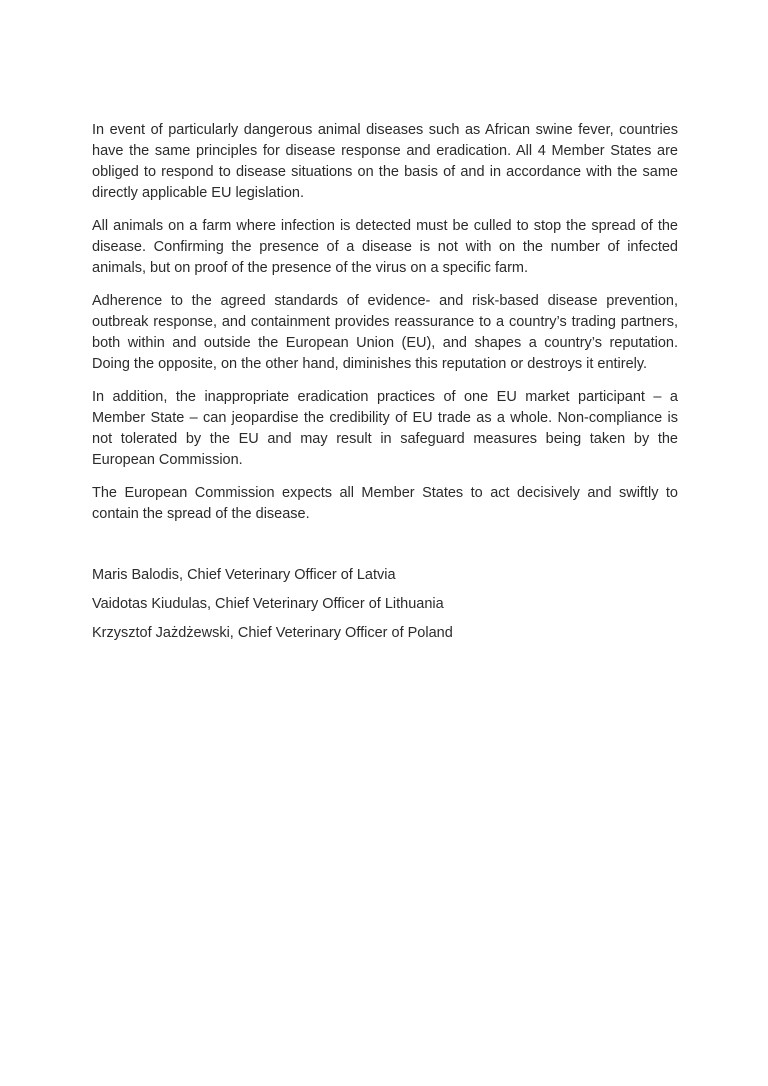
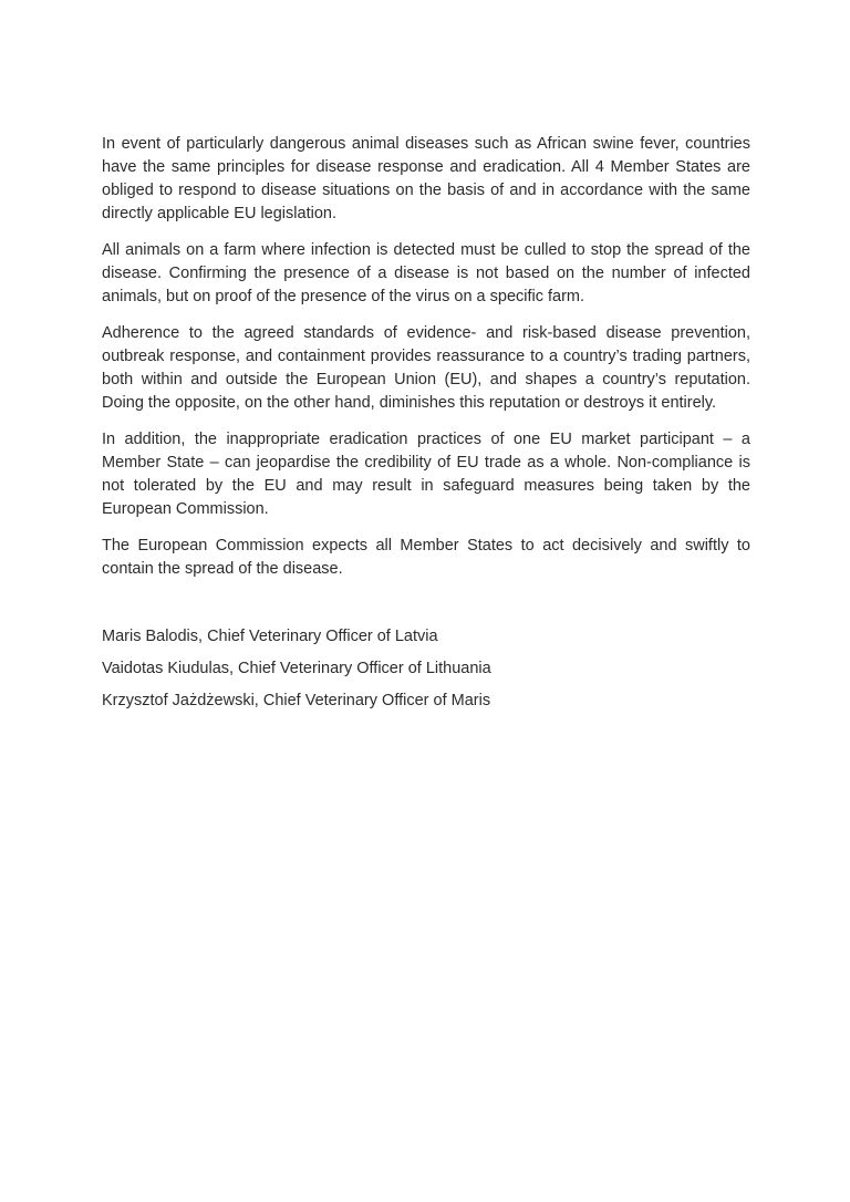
  In event of particularly dangerous animal diseases such as African swine fever, countries have the same principles for disease response and eradication. All 4 Member States are obliged to respond to disease situations on the basis of and in accordance with the same directly applicable EU legislation.
- All animals on a farm where infection is detected must be culled to stop the spread of the disease. Confirming the presence of a disease is not with on the number of infected animals, but on proof of the presence of the virus on a specific farm.
+ All animals on a farm where infection is detected must be culled to stop the spread of the disease. Confirming the presence of a disease is not based on the number of infected animals, but on proof of the presence of the virus on a specific farm.
  Adherence to the agreed standards of evidence- and risk-based disease prevention, outbreak response, and containment provides reassurance to a country’s trading partners, both within and outside the European Union (EU), and shapes a country’s reputation. Doing the opposite, on the other hand, diminishes this reputation or destroys it entirely.
  In addition, the inappropriate eradication practices of one EU market participant – a Member State – can jeopardise the credibility of EU trade as a whole. Non-compliance is not tolerated by the EU and may result in safeguard measures being taken by the European Commission.
  The European Commission expects all Member States to act decisively and swiftly to contain the spread of the disease.
  Maris Balodis, Chief Veterinary Officer of Latvia
  Vaidotas Kiudulas, Chief Veterinary Officer of Lithuania
- Krzysztof Jażdżewski, Chief Veterinary Officer of Poland
+ Krzysztof Jażdżewski, Chief Veterinary Officer of Maris
